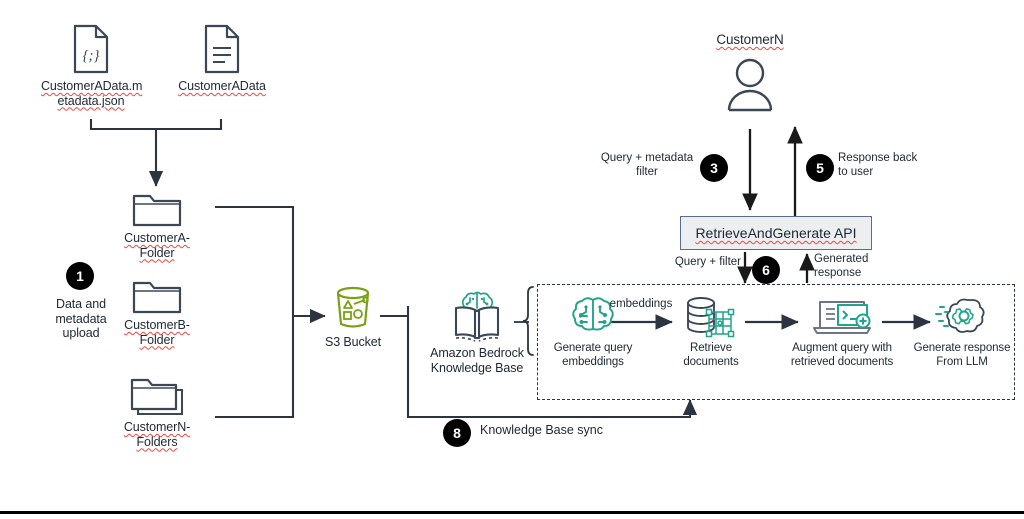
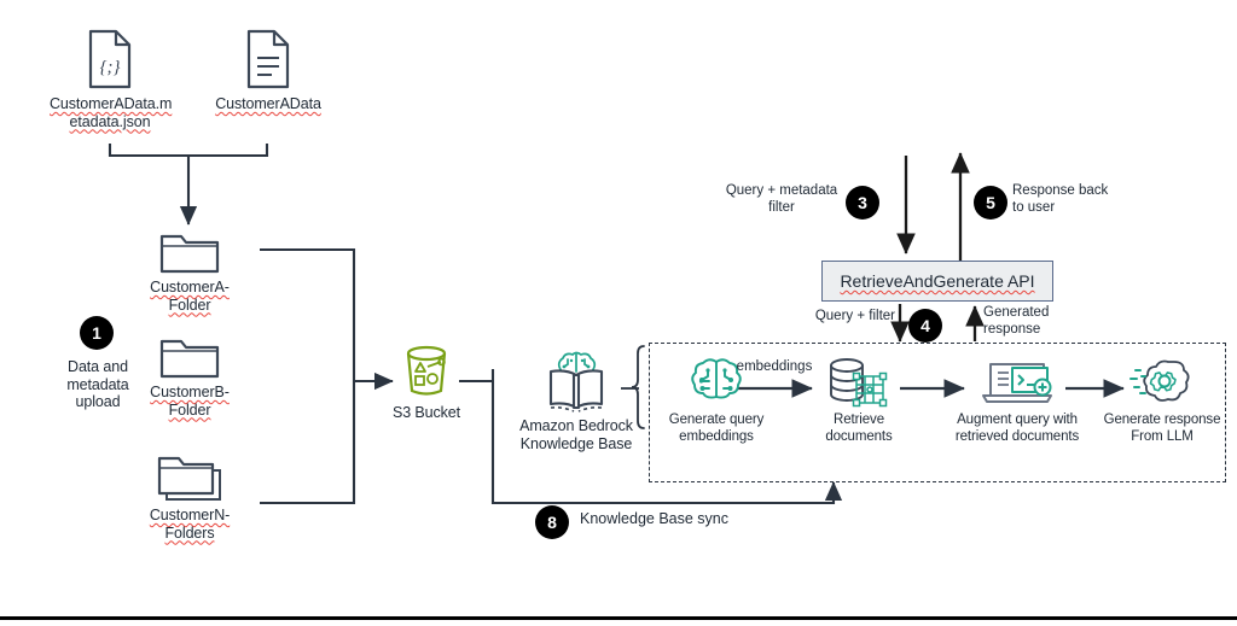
  {;}
  CustomerAData.m
  etadata.json
  CustomerAData
  CustomerA-
  Folder
  CustomerB-
  Folder
  CustomerN-
  Folders
  1
  Data and
  metadata
  upload
  S3 Bucket
  Amazon Bedrock
  Knowledge Base
  Generate query
  embeddings
  embeddings
  Retrieve
  documents
  Augment query with
  retrieved documents
  Generate response
  From LLM
- CustomerN
  Query + metadata
  filter
  3
  5
  Response back
  to user
  RetrieveAndGenerate API
  Query + filter
- 6
+ 4
  Generated
  response
  8
  Knowledge Base sync
